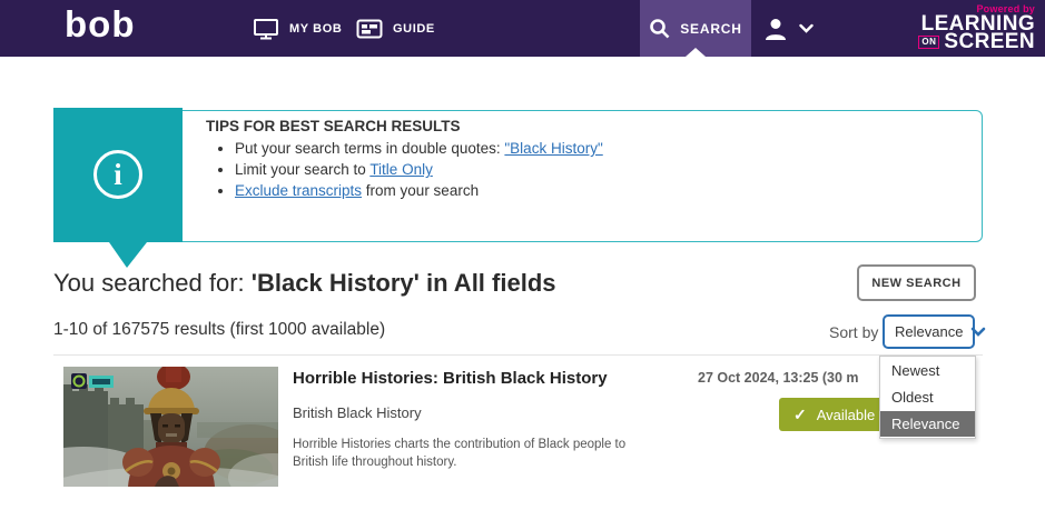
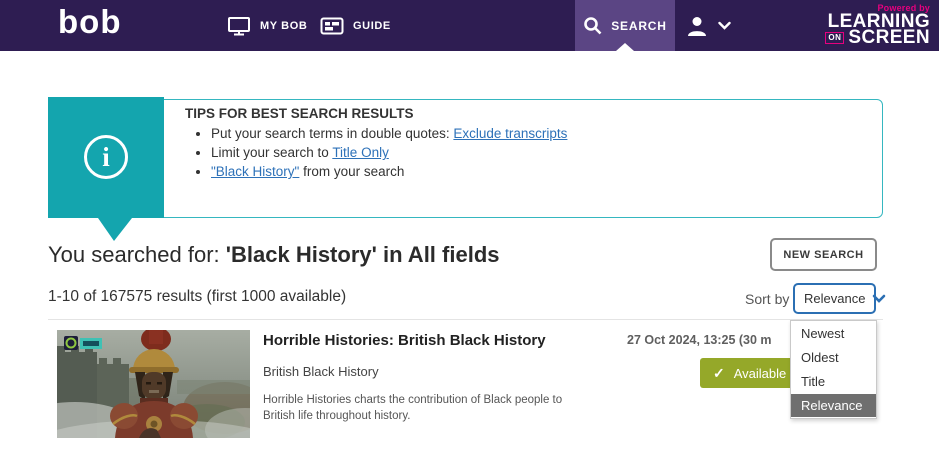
  bob
  MY BOB
  GUIDE
  SEARCH
  Powered by
  LEARNING
  ON
  SCREEN
  i
  TIPS FOR BEST SEARCH RESULTS
- Put your search terms in double quotes: "Black History"
+ Put your search terms in double quotes: Exclude transcripts
  Limit your search to Title Only
- Exclude transcripts from your search
+ "Black History" from your search
  You searched for: 'Black History' in All fields
  NEW SEARCH
  1-10 of 167575 results (first 1000 available)
  Sort by
  Relevance
  Newest
  Oldest
+ Title
  Relevance
  Horrible Histories: British Black History
  British Black History
  Horrible Histories charts the contribution of Black people to British life throughout history.
  27 Oct 2024, 13:25 (30 m
  ✓
  Available
